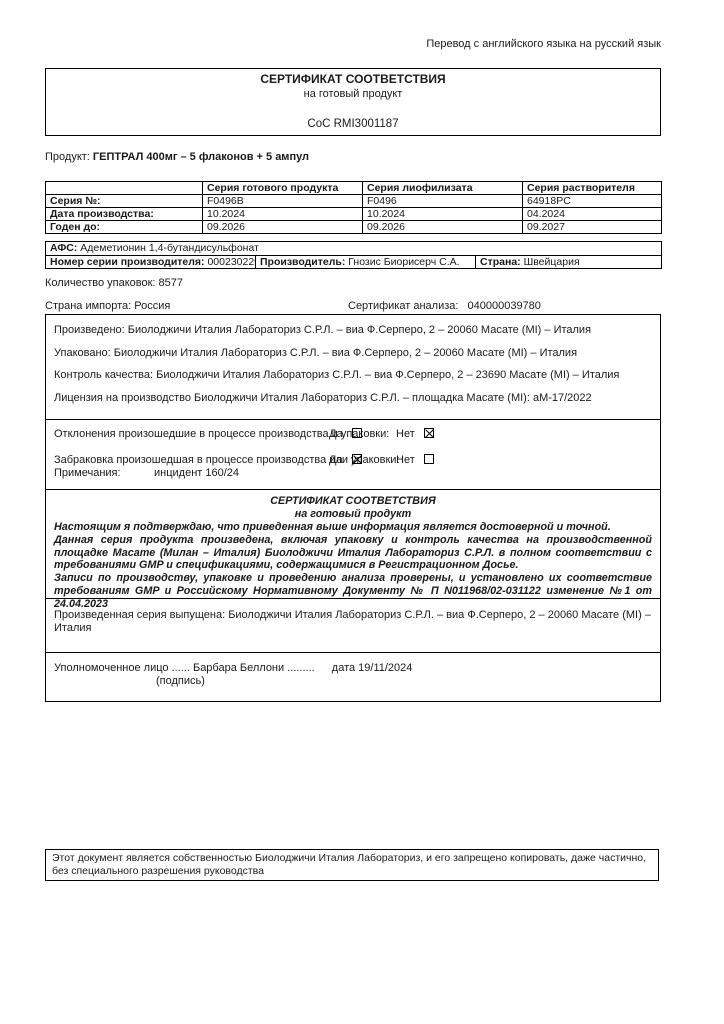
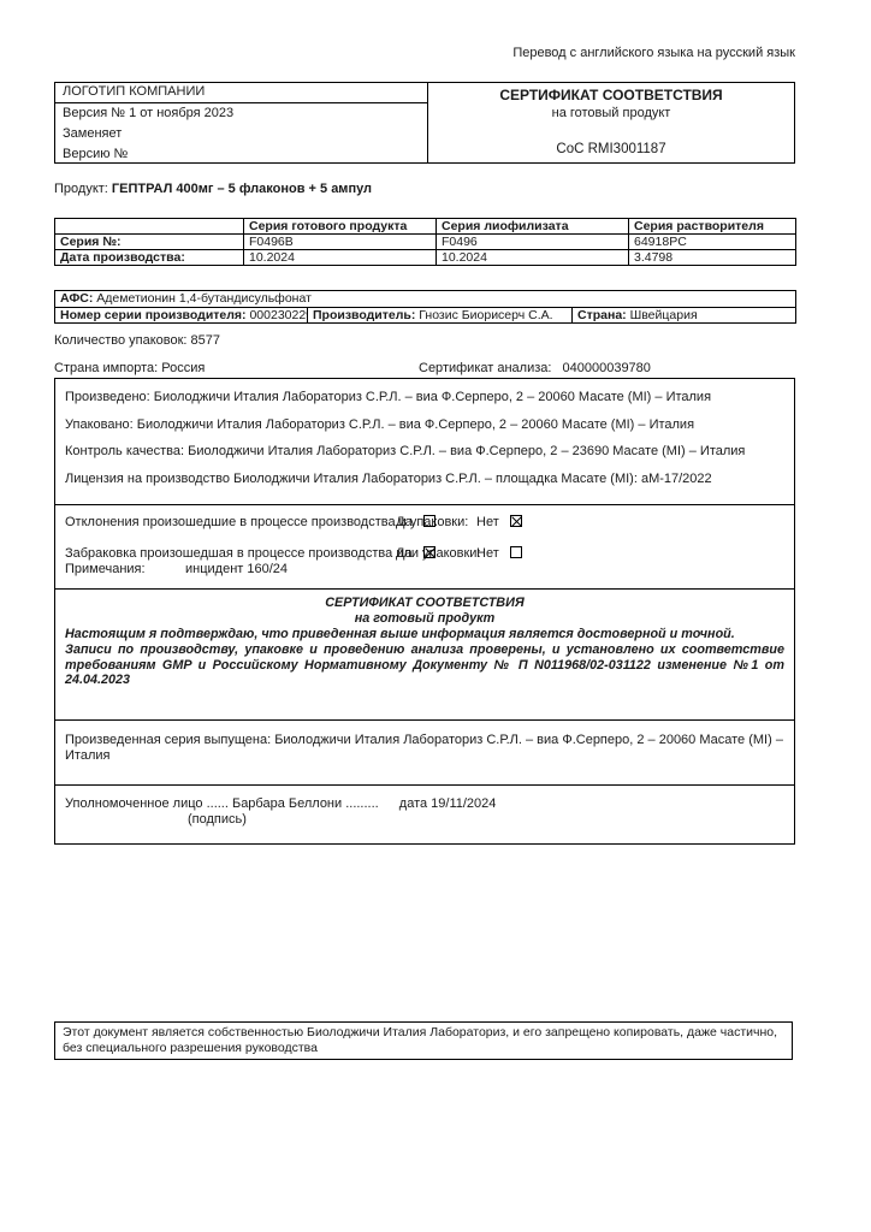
  Перевод с английского языка на русский язык
+ ЛОГОТИП КОМПАНИИ
+ Версия № 1 от ноября 2023
+ Заменяет
+ Версию №
  СЕРТИФИКАТ СООТВЕТСТВИЯ
  на готовый продукт
  CoC RMI3001187
  Продукт: ГЕПТРАЛ 400мг – 5 флаконов + 5 ампул
  	Серия готового продукта	Серия лиофилизата	Серия растворителя
  Серия №:	F0496B	F0496	64918PC
- Дата производства:	10.2024	10.2024	04.2024
+ Дата производства:	10.2024	10.2024	3.4798
- Годен до:	09.2026	09.2026	09.2027
  АФС: Адеметионин 1,4-бутандисульфонат
  Номер серии производителя: 00023022	Производитель: Гнозис Биорисерч С.А.	Страна: Швейцария
  Количество упаковок: 8577
  Страна импорта: Россия
  Сертификат анализа: 040000039780
  Произведено: Биолоджичи Италия Лабораториз С.Р.Л. – виа Ф.Серперо, 2 – 20060 Масате (MI) – Италия
  Упаковано: Биолоджичи Италия Лабораториз С.Р.Л. – виа Ф.Серперо, 2 – 20060 Масате (MI) – Италия
  Контроль качества: Биолоджичи Италия Лабораториз С.Р.Л. – виа Ф.Серперо, 2 – 23690 Масате (MI) – Италия
  Лицензия на производство Биолоджичи Италия Лабораториз С.Р.Л. – площадка Масате (MI): аМ-17/2022
  Отклонения произошедшие в процессе производства и упаковки:
  Да
  Нет
  Забраковка произошедшая в процессе производства илиаковки:
  Да
  Нет
  Примечания:
  инцидент 160/24
  СЕРТИФИКАТ СООТВЕТСТВИЯ
  на готовый продукт
  Настоящим я подтверждаю, что приведенная выше информация является достоверной и точной.
- Данная серия продукта произведена, включая упаковку и контроль качества на производственной площадке Масате (Милан – Италия) Биолоджичи Италия Лабораториз С.Р.Л. в полном соответствии с требованиями GMP и спецификациями, содержащимися в Регистрационном Досье.
  Записи по производству, упаковке и проведению анализа проверены, и установлено их соответствие требованиям GMP и Российскому Нормативному Документу № П N011968/02-031122 изменение №1 от 24.04.2023
  Произведенная серия выпущена: Биолоджичи Италия Лабораториз С.Р.Л. – виа Ф.Серперо, 2 – 20060 Масате (MI) – Италия
  Уполномоченное лицо ...... Барбара Беллони ......... дата 19/11/2024
  (подпись)
  Этот документ является собственностью Биолоджичи Италия Лабораториз, и его запрещено копировать, даже частично, без специального разрешения руководства
